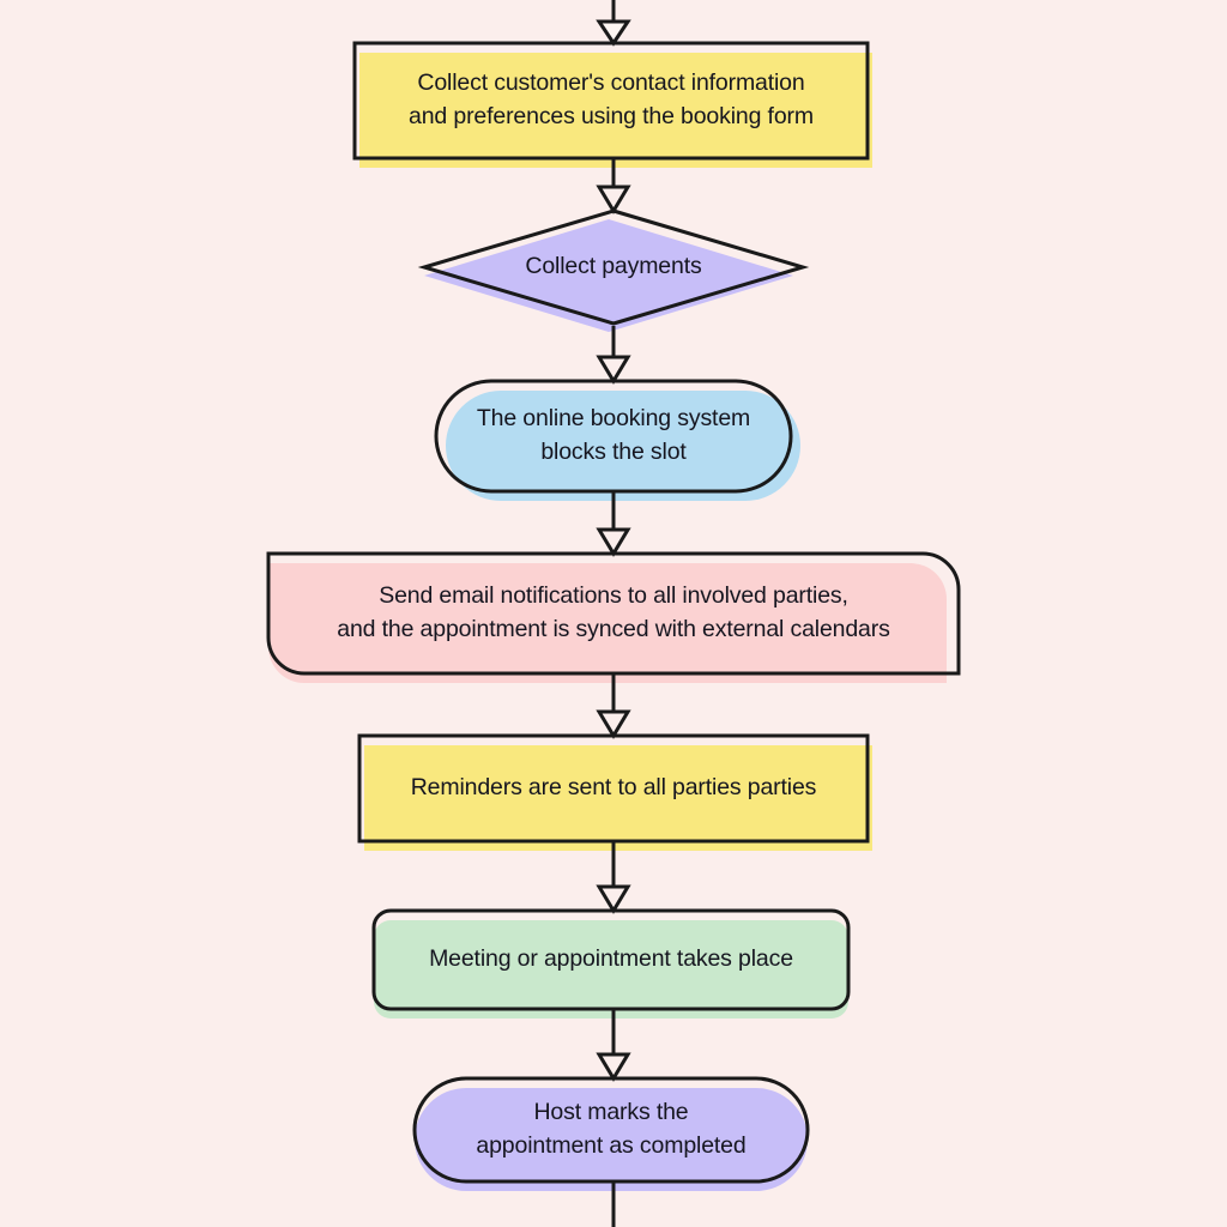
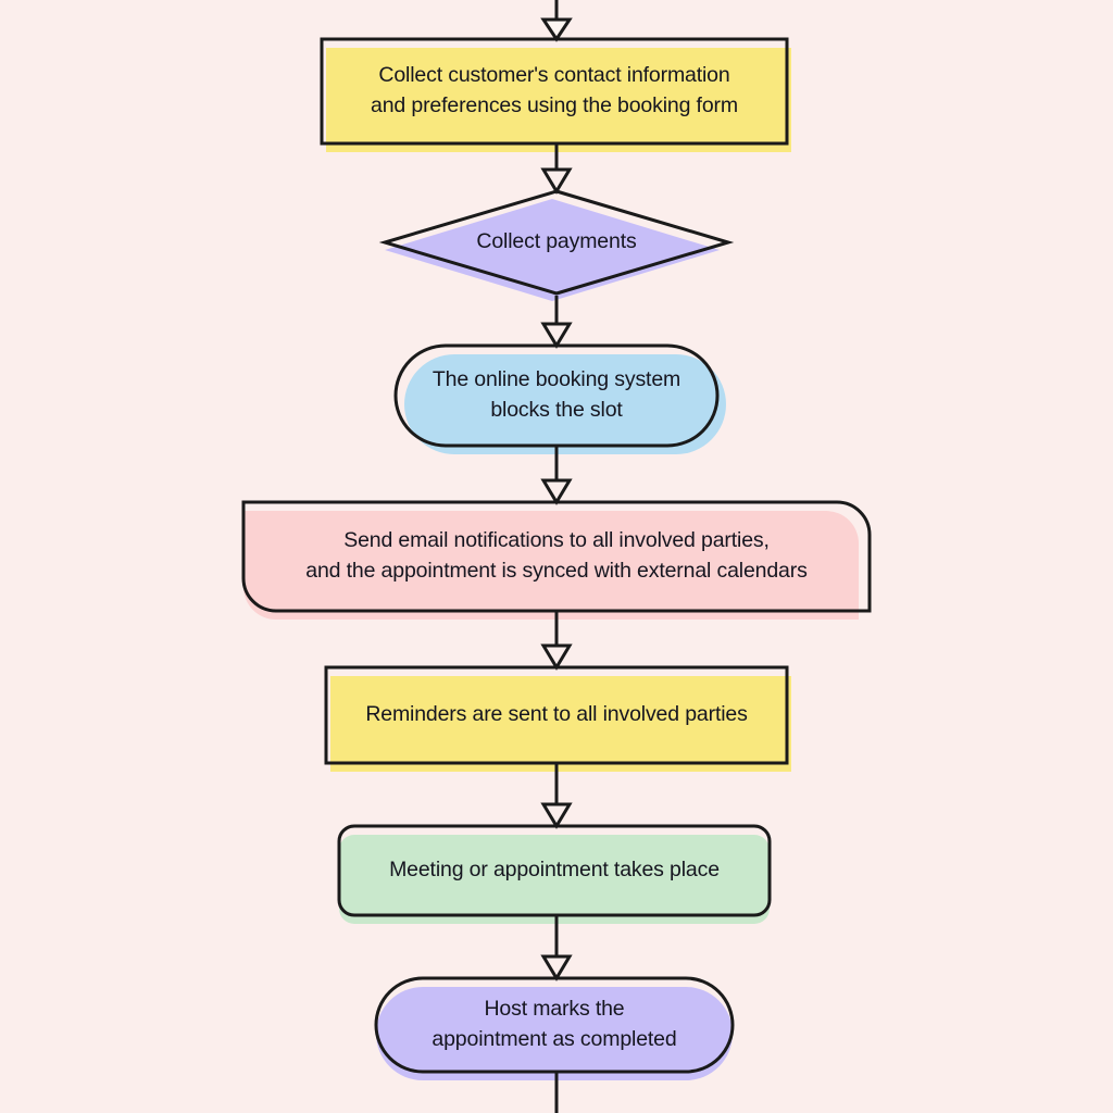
  Collect customer's contact information
  and preferences using the booking form
  Collect payments
  The online booking system
  blocks the slot
  Send email notifications to all involved parties,
  and the appointment is synced with external calendars
- Reminders are sent to all parties parties
+ Reminders are sent to all involved parties
  Meeting or appointment takes place
  Host marks the
  appointment as completed
